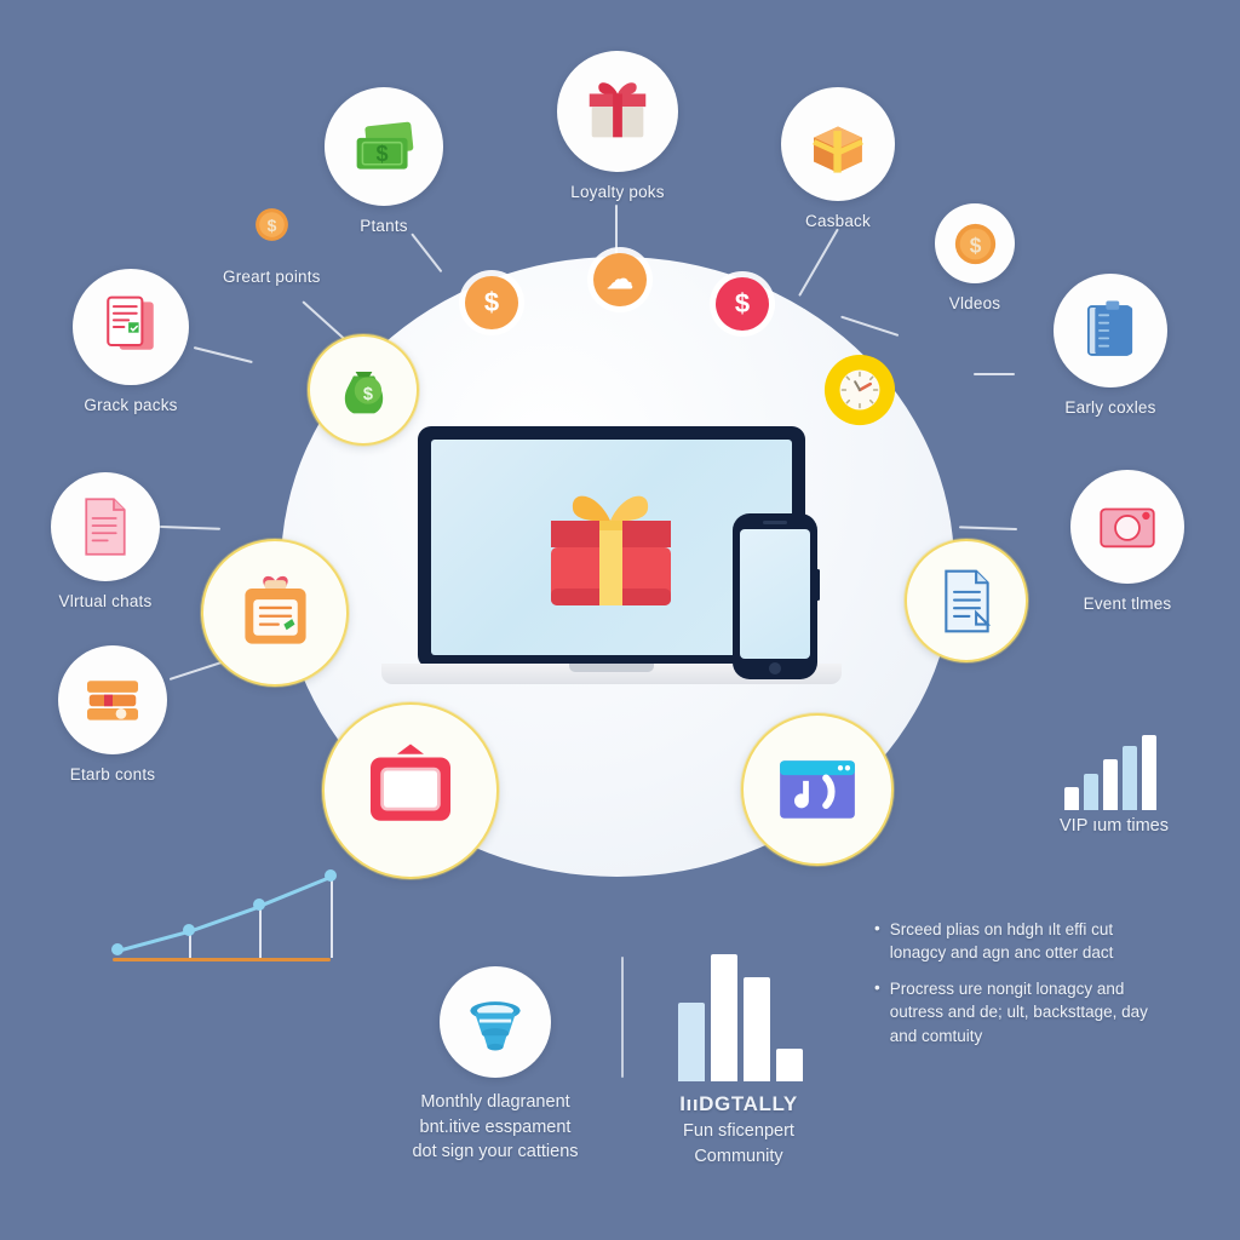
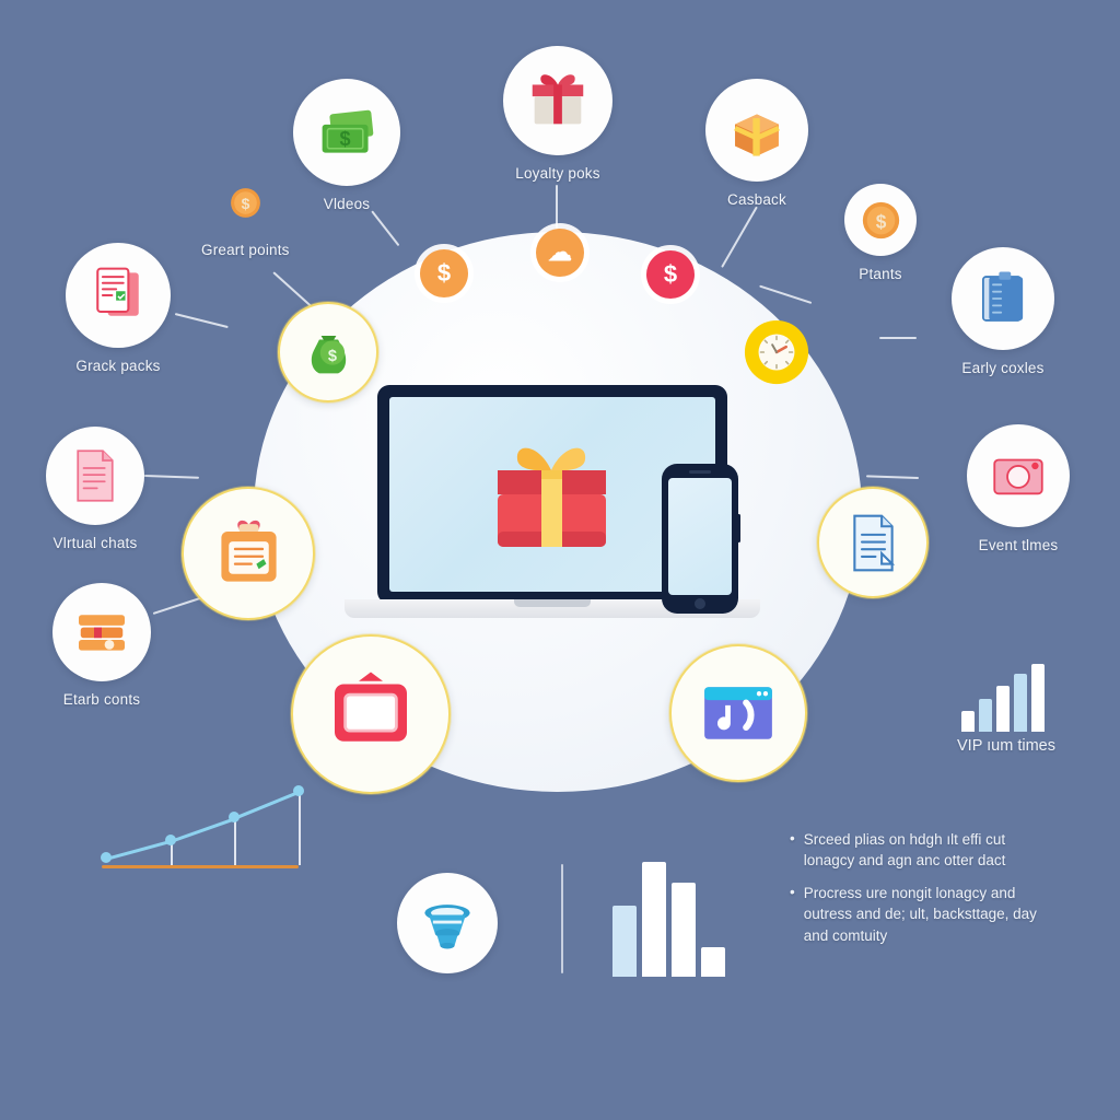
  $
  $
  ☁
  $
  Grack packs
  $
  Greart points
  $
- Ptants
+ Vldeos
  Loyalty poks
  Casback
  $
- Vldeos
+ Ptants
  Early coxles
  Event tlmes
  Vlrtual chats
  Etarb conts
- Monthly dlagranent
- bnt.itive esspament
- dot sign your cattiens
- IııDGTALLY
- Fun sficenpert
- Community
  VIP ıum times
  •
  Srceed plias on hdgh ılt effi cut lonagcy and agn anc otter dact
  •
  Procress ure nongit lonagcy and outress and de; ult, backsttage, day and comtuity
